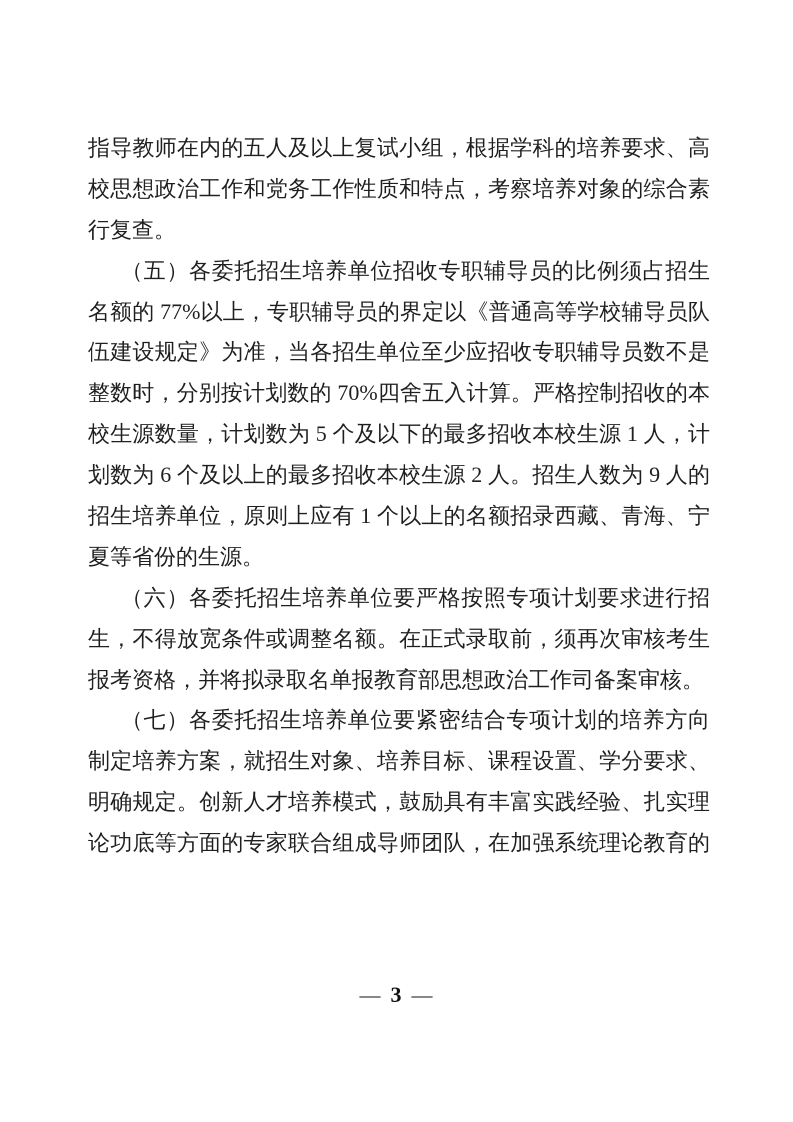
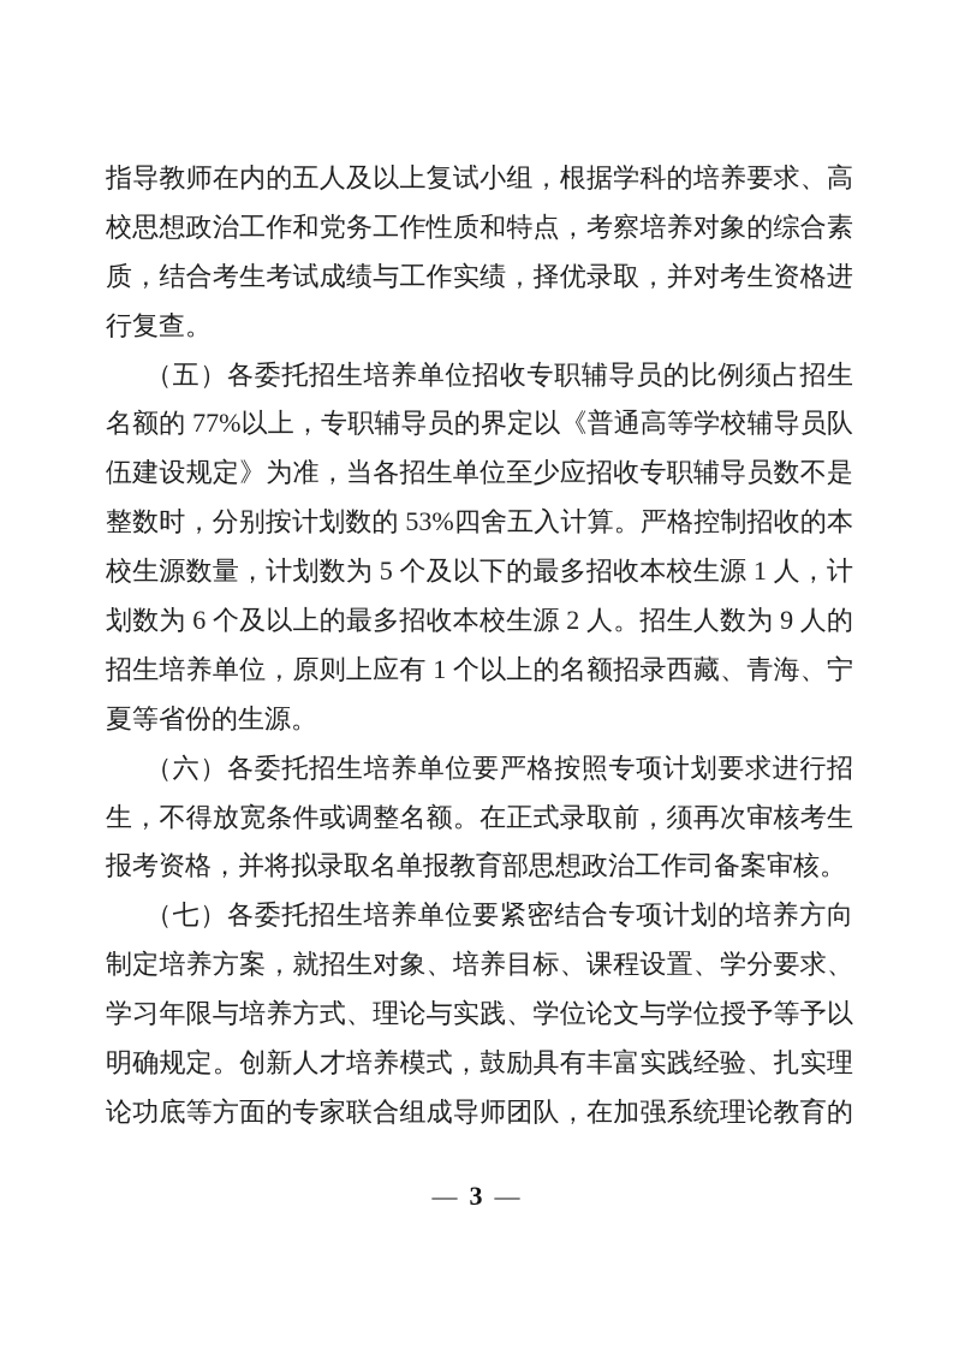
  指导教师在内的五人及以上复试小组，根据学科的培养要求、高
  校思想政治工作和党务工作性质和特点，考察培养对象的综合素
+ 质，结合考生考试成绩与工作实绩，择优录取，并对考生资格进
  行复查。
  （五）各委托招生培养单位招收专职辅导员的比例须占招生
  名额的 77%以上，专职辅导员的界定以《普通高等学校辅导员队
  伍建设规定》为准，当各招生单位至少应招收专职辅导员数不是
- 整数时，分别按计划数的 70%四舍五入计算。严格控制招收的本
+ 整数时，分别按计划数的 53%四舍五入计算。严格控制招收的本
  校生源数量，计划数为 5 个及以下的最多招收本校生源 1 人，计
  划数为 6 个及以上的最多招收本校生源 2 人。招生人数为 9 人的
  招生培养单位，原则上应有 1 个以上的名额招录西藏、青海、宁
  夏等省份的生源。
  （六）各委托招生培养单位要严格按照专项计划要求进行招
  生，不得放宽条件或调整名额。在正式录取前，须再次审核考生
  报考资格，并将拟录取名单报教育部思想政治工作司备案审核。
  （七）各委托招生培养单位要紧密结合专项计划的培养方向
  制定培养方案，就招生对象、培养目标、课程设置、学分要求、
+ 学习年限与培养方式、理论与实践、学位论文与学位授予等予以
  明确规定。创新人才培养模式，鼓励具有丰富实践经验、扎实理
  论功底等方面的专家联合组成导师团队，在加强系统理论教育的
  — 3 —
